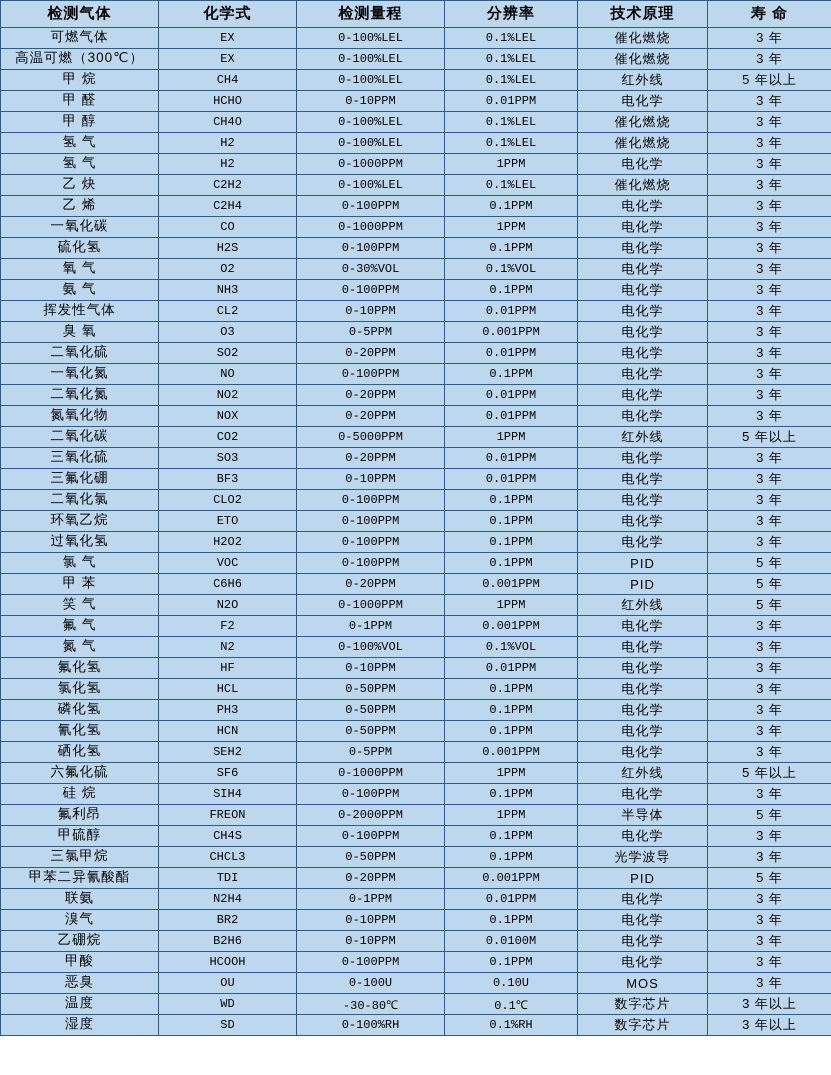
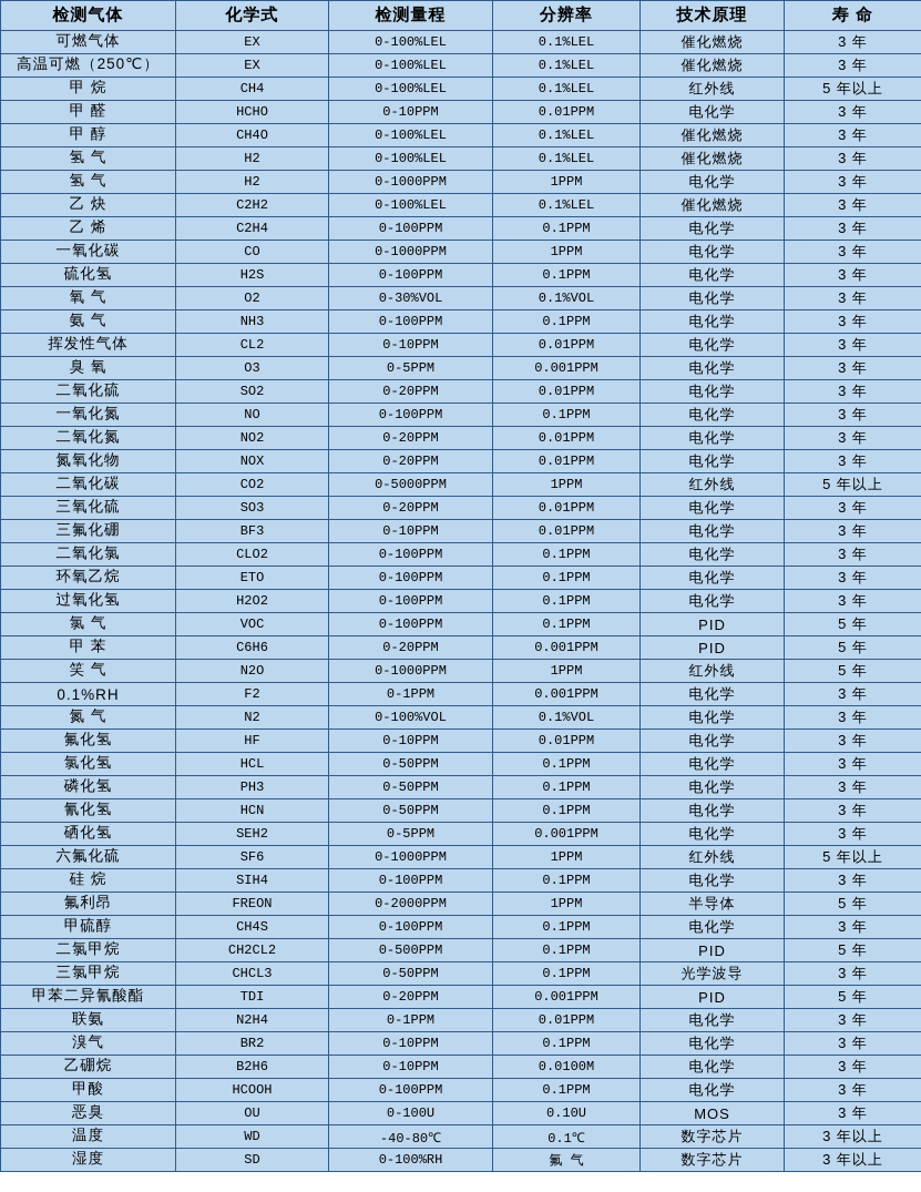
  检测气体	化学式	检测量程	分辨率	技术原理	寿 命
  可燃气体	EX	0-100%LEL	0.1%LEL	催化燃烧	3 年
- 高温可燃（300℃）	EX	0-100%LEL	0.1%LEL	催化燃烧	3 年
+ 高温可燃（250℃）	EX	0-100%LEL	0.1%LEL	催化燃烧	3 年
  甲 烷	CH4	0-100%LEL	0.1%LEL	红外线	5 年以上
  甲 醛	HCHO	0-10PPM	0.01PPM	电化学	3 年
  甲 醇	CH4O	0-100%LEL	0.1%LEL	催化燃烧	3 年
  氢 气	H2	0-100%LEL	0.1%LEL	催化燃烧	3 年
  氢 气	H2	0-1000PPM	1PPM	电化学	3 年
  乙 炔	C2H2	0-100%LEL	0.1%LEL	催化燃烧	3 年
  乙 烯	C2H4	0-100PPM	0.1PPM	电化学	3 年
  一氧化碳	CO	0-1000PPM	1PPM	电化学	3 年
  硫化氢	H2S	0-100PPM	0.1PPM	电化学	3 年
  氧 气	O2	0-30%VOL	0.1%VOL	电化学	3 年
  氨 气	NH3	0-100PPM	0.1PPM	电化学	3 年
  挥发性气体	CL2	0-10PPM	0.01PPM	电化学	3 年
  臭 氧	O3	0-5PPM	0.001PPM	电化学	3 年
  二氧化硫	SO2	0-20PPM	0.01PPM	电化学	3 年
  一氧化氮	NO	0-100PPM	0.1PPM	电化学	3 年
  二氧化氮	NO2	0-20PPM	0.01PPM	电化学	3 年
  氮氧化物	NOX	0-20PPM	0.01PPM	电化学	3 年
  二氧化碳	CO2	0-5000PPM	1PPM	红外线	5 年以上
  三氧化硫	SO3	0-20PPM	0.01PPM	电化学	3 年
  三氟化硼	BF3	0-10PPM	0.01PPM	电化学	3 年
  二氧化氯	CLO2	0-100PPM	0.1PPM	电化学	3 年
  环氧乙烷	ETO	0-100PPM	0.1PPM	电化学	3 年
  过氧化氢	H2O2	0-100PPM	0.1PPM	电化学	3 年
  氯 气	VOC	0-100PPM	0.1PPM	PID	5 年
  甲 苯	C6H6	0-20PPM	0.001PPM	PID	5 年
  笑 气	N2O	0-1000PPM	1PPM	红外线	5 年
- 氟 气	F2	0-1PPM	0.001PPM	电化学	3 年
+ 0.1%RH	F2	0-1PPM	0.001PPM	电化学	3 年
  氮 气	N2	0-100%VOL	0.1%VOL	电化学	3 年
  氟化氢	HF	0-10PPM	0.01PPM	电化学	3 年
  氯化氢	HCL	0-50PPM	0.1PPM	电化学	3 年
  磷化氢	PH3	0-50PPM	0.1PPM	电化学	3 年
  氰化氢	HCN	0-50PPM	0.1PPM	电化学	3 年
  硒化氢	SEH2	0-5PPM	0.001PPM	电化学	3 年
  六氟化硫	SF6	0-1000PPM	1PPM	红外线	5 年以上
  硅 烷	SIH4	0-100PPM	0.1PPM	电化学	3 年
  氟利昂	FREON	0-2000PPM	1PPM	半导体	5 年
  甲硫醇	CH4S	0-100PPM	0.1PPM	电化学	3 年
+ 二氯甲烷	CH2CL2	0-500PPM	0.1PPM	PID	5 年
  三氯甲烷	CHCL3	0-50PPM	0.1PPM	光学波导	3 年
  甲苯二异氰酸酯	TDI	0-20PPM	0.001PPM	PID	5 年
  联氨	N2H4	0-1PPM	0.01PPM	电化学	3 年
  溴气	BR2	0-10PPM	0.1PPM	电化学	3 年
  乙硼烷	B2H6	0-10PPM	0.0100M	电化学	3 年
  甲酸	HCOOH	0-100PPM	0.1PPM	电化学	3 年
  恶臭	OU	0-100U	0.10U	MOS	3 年
- 温度	WD	-30-80℃	0.1℃	数字芯片	3 年以上
+ 温度	WD	-40-80℃	0.1℃	数字芯片	3 年以上
- 湿度	SD	0-100%RH	0.1%RH	数字芯片	3 年以上
+ 湿度	SD	0-100%RH	氟 气	数字芯片	3 年以上
